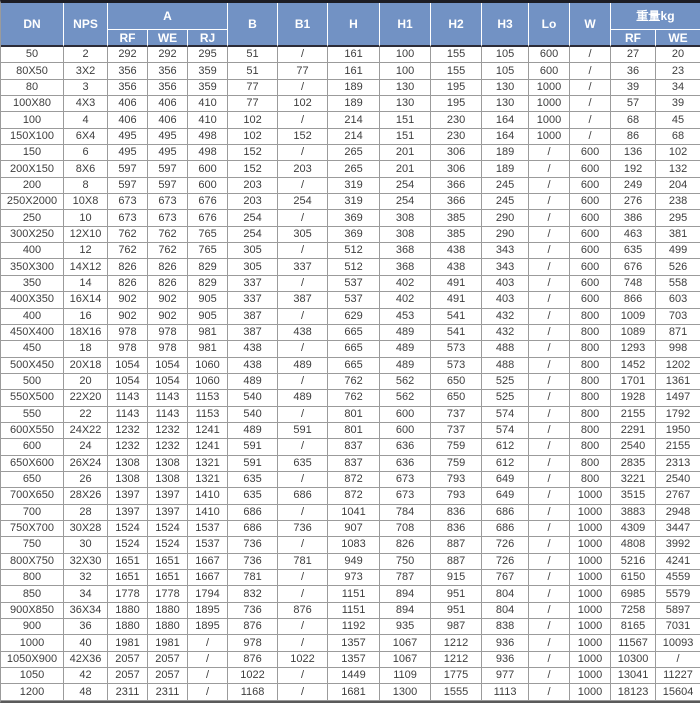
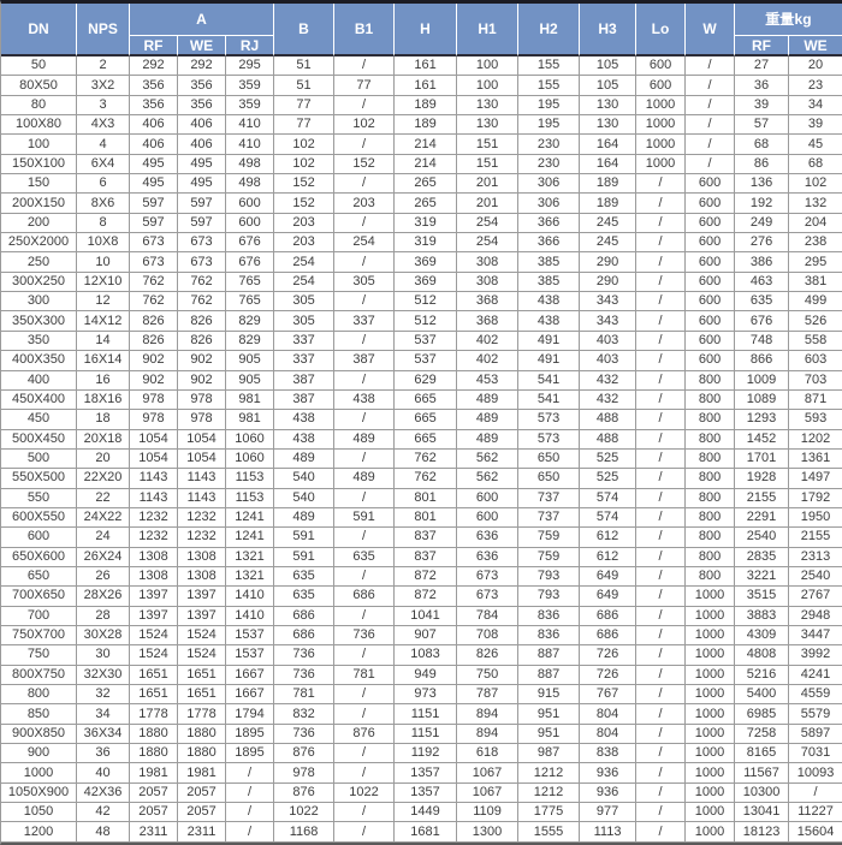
  DN	NPS	A	B	B1	H	H1	H2	H3	Lo	W	重量kg
  RF	WE	RJ	RF	WE
  50	2	292	292	295	51	/	161	100	155	105	600	/	27	20
  80X50	3X2	356	356	359	51	77	161	100	155	105	600	/	36	23
  80	3	356	356	359	77	/	189	130	195	130	1000	/	39	34
  100X80	4X3	406	406	410	77	102	189	130	195	130	1000	/	57	39
  100	4	406	406	410	102	/	214	151	230	164	1000	/	68	45
  150X100	6X4	495	495	498	102	152	214	151	230	164	1000	/	86	68
  150	6	495	495	498	152	/	265	201	306	189	/	600	136	102
  200X150	8X6	597	597	600	152	203	265	201	306	189	/	600	192	132
  200	8	597	597	600	203	/	319	254	366	245	/	600	249	204
  250X2000	10X8	673	673	676	203	254	319	254	366	245	/	600	276	238
  250	10	673	673	676	254	/	369	308	385	290	/	600	386	295
  300X250	12X10	762	762	765	254	305	369	308	385	290	/	600	463	381
- 400	12	762	762	765	305	/	512	368	438	343	/	600	635	499
+ 300	12	762	762	765	305	/	512	368	438	343	/	600	635	499
  350X300	14X12	826	826	829	305	337	512	368	438	343	/	600	676	526
  350	14	826	826	829	337	/	537	402	491	403	/	600	748	558
  400X350	16X14	902	902	905	337	387	537	402	491	403	/	600	866	603
  400	16	902	902	905	387	/	629	453	541	432	/	800	1009	703
  450X400	18X16	978	978	981	387	438	665	489	541	432	/	800	1089	871
- 450	18	978	978	981	438	/	665	489	573	488	/	800	1293	998
+ 450	18	978	978	981	438	/	665	489	573	488	/	800	1293	593
  500X450	20X18	1054	1054	1060	438	489	665	489	573	488	/	800	1452	1202
  500	20	1054	1054	1060	489	/	762	562	650	525	/	800	1701	1361
  550X500	22X20	1143	1143	1153	540	489	762	562	650	525	/	800	1928	1497
  550	22	1143	1143	1153	540	/	801	600	737	574	/	800	2155	1792
  600X550	24X22	1232	1232	1241	489	591	801	600	737	574	/	800	2291	1950
  600	24	1232	1232	1241	591	/	837	636	759	612	/	800	2540	2155
  650X600	26X24	1308	1308	1321	591	635	837	636	759	612	/	800	2835	2313
  650	26	1308	1308	1321	635	/	872	673	793	649	/	800	3221	2540
  700X650	28X26	1397	1397	1410	635	686	872	673	793	649	/	1000	3515	2767
  700	28	1397	1397	1410	686	/	1041	784	836	686	/	1000	3883	2948
  750X700	30X28	1524	1524	1537	686	736	907	708	836	686	/	1000	4309	3447
  750	30	1524	1524	1537	736	/	1083	826	887	726	/	1000	4808	3992
  800X750	32X30	1651	1651	1667	736	781	949	750	887	726	/	1000	5216	4241
- 800	32	1651	1651	1667	781	/	973	787	915	767	/	1000	6150	4559
+ 800	32	1651	1651	1667	781	/	973	787	915	767	/	1000	5400	4559
  850	34	1778	1778	1794	832	/	1151	894	951	804	/	1000	6985	5579
  900X850	36X34	1880	1880	1895	736	876	1151	894	951	804	/	1000	7258	5897
- 900	36	1880	1880	1895	876	/	1192	935	987	838	/	1000	8165	7031
+ 900	36	1880	1880	1895	876	/	1192	618	987	838	/	1000	8165	7031
  1000	40	1981	1981	/	978	/	1357	1067	1212	936	/	1000	11567	10093
  1050X900	42X36	2057	2057	/	876	1022	1357	1067	1212	936	/	1000	10300	/
  1050	42	2057	2057	/	1022	/	1449	1109	1775	977	/	1000	13041	11227
  1200	48	2311	2311	/	1168	/	1681	1300	1555	1113	/	1000	18123	15604
